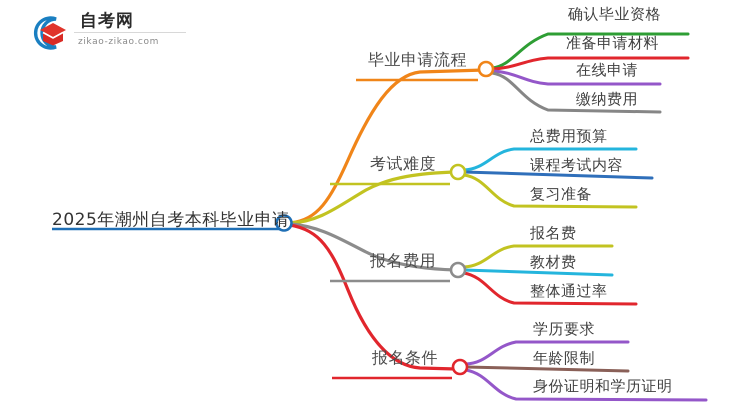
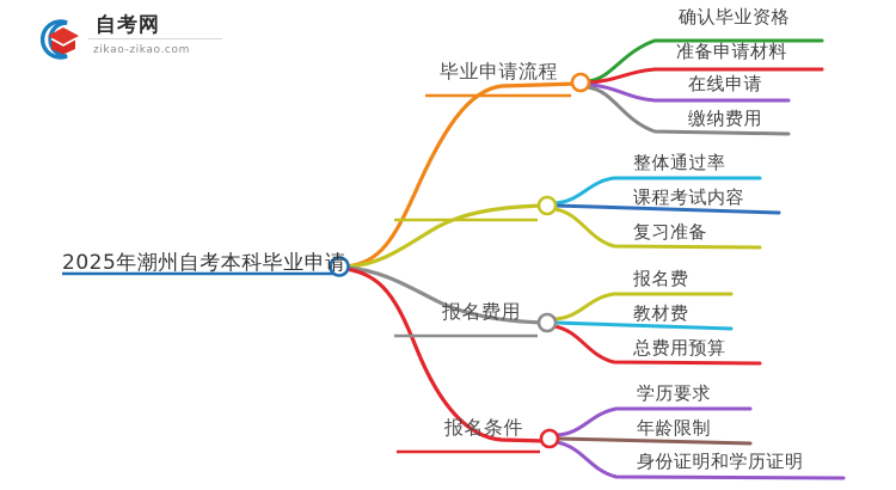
  自考网
  zikao-zikao.com
  2025年潮州自考本科毕业申请
  毕业申请流程
- 考试难度
  报名费用
  报名条件
  确认毕业资格
  准备申请材料
  在线申请
  缴纳费用
- 总费用预算
+ 整体通过率
  课程考试内容
  复习准备
  报名费
  教材费
- 整体通过率
+ 总费用预算
  学历要求
  年龄限制
  身份证明和学历证明
